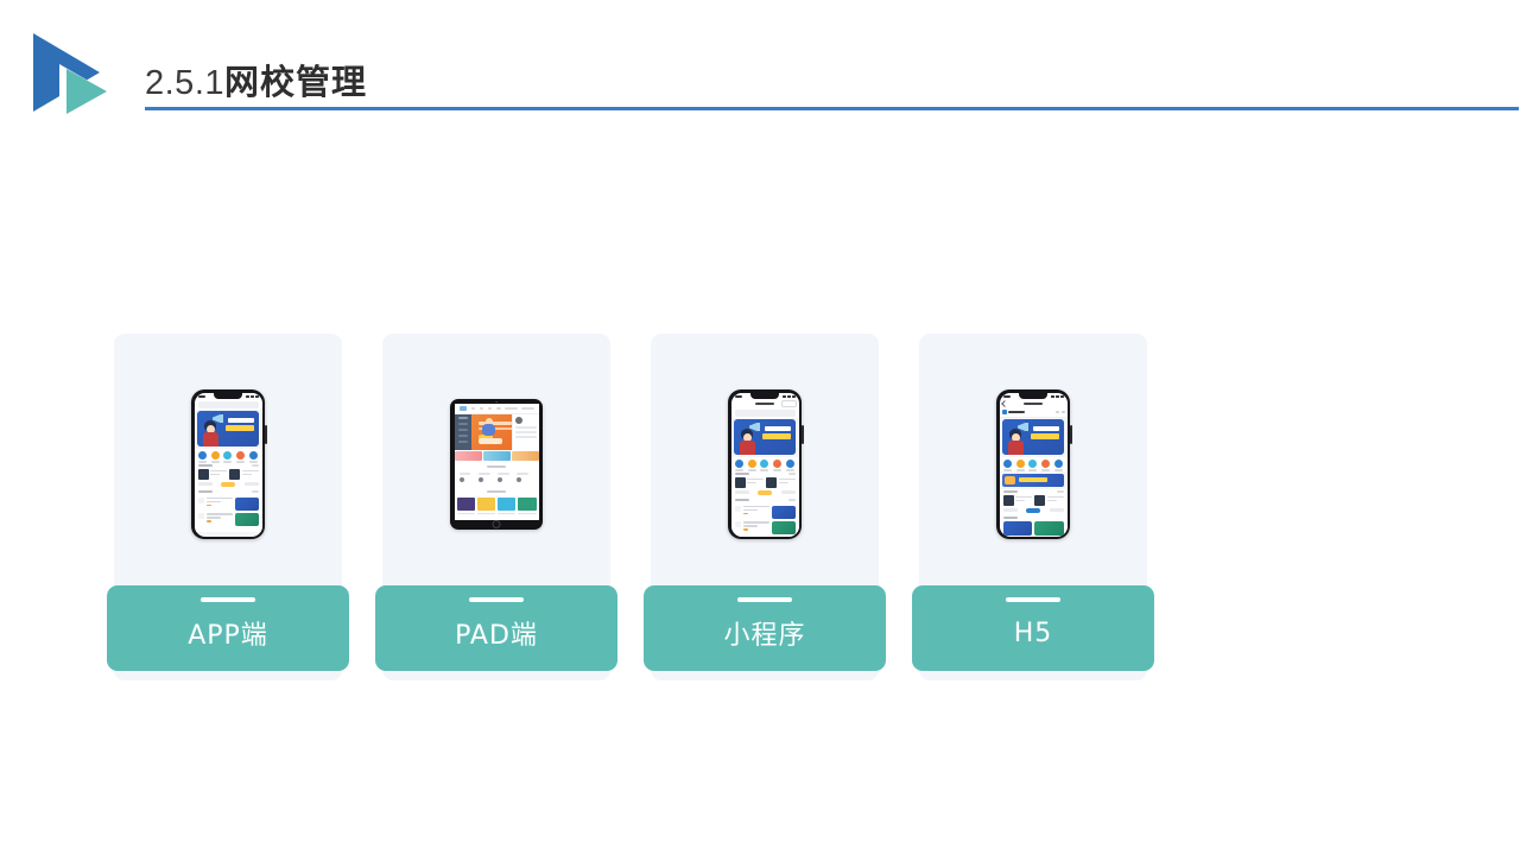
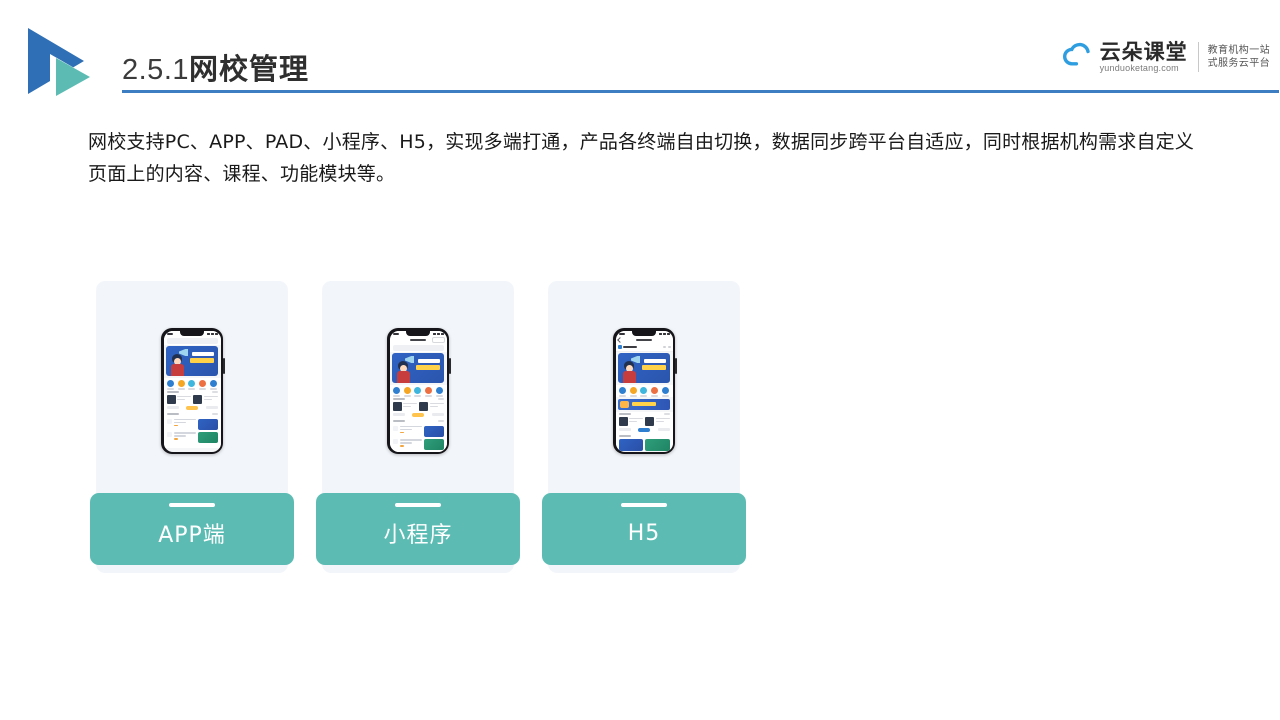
  2.5.1网校管理
+ 云朵课堂
+ yunduoketang.com
+ 教育机构一站
+ 式服务云平台
+ 网校支持PC、APP、PAD、小程序、H5，实现多端打通，产品各终端自由切换，数据同步跨平台自适应，同时根据机构需求自定义页面上的内容、课程、功能模块等。
  APP端
- PAD端
  小程序
  H5
